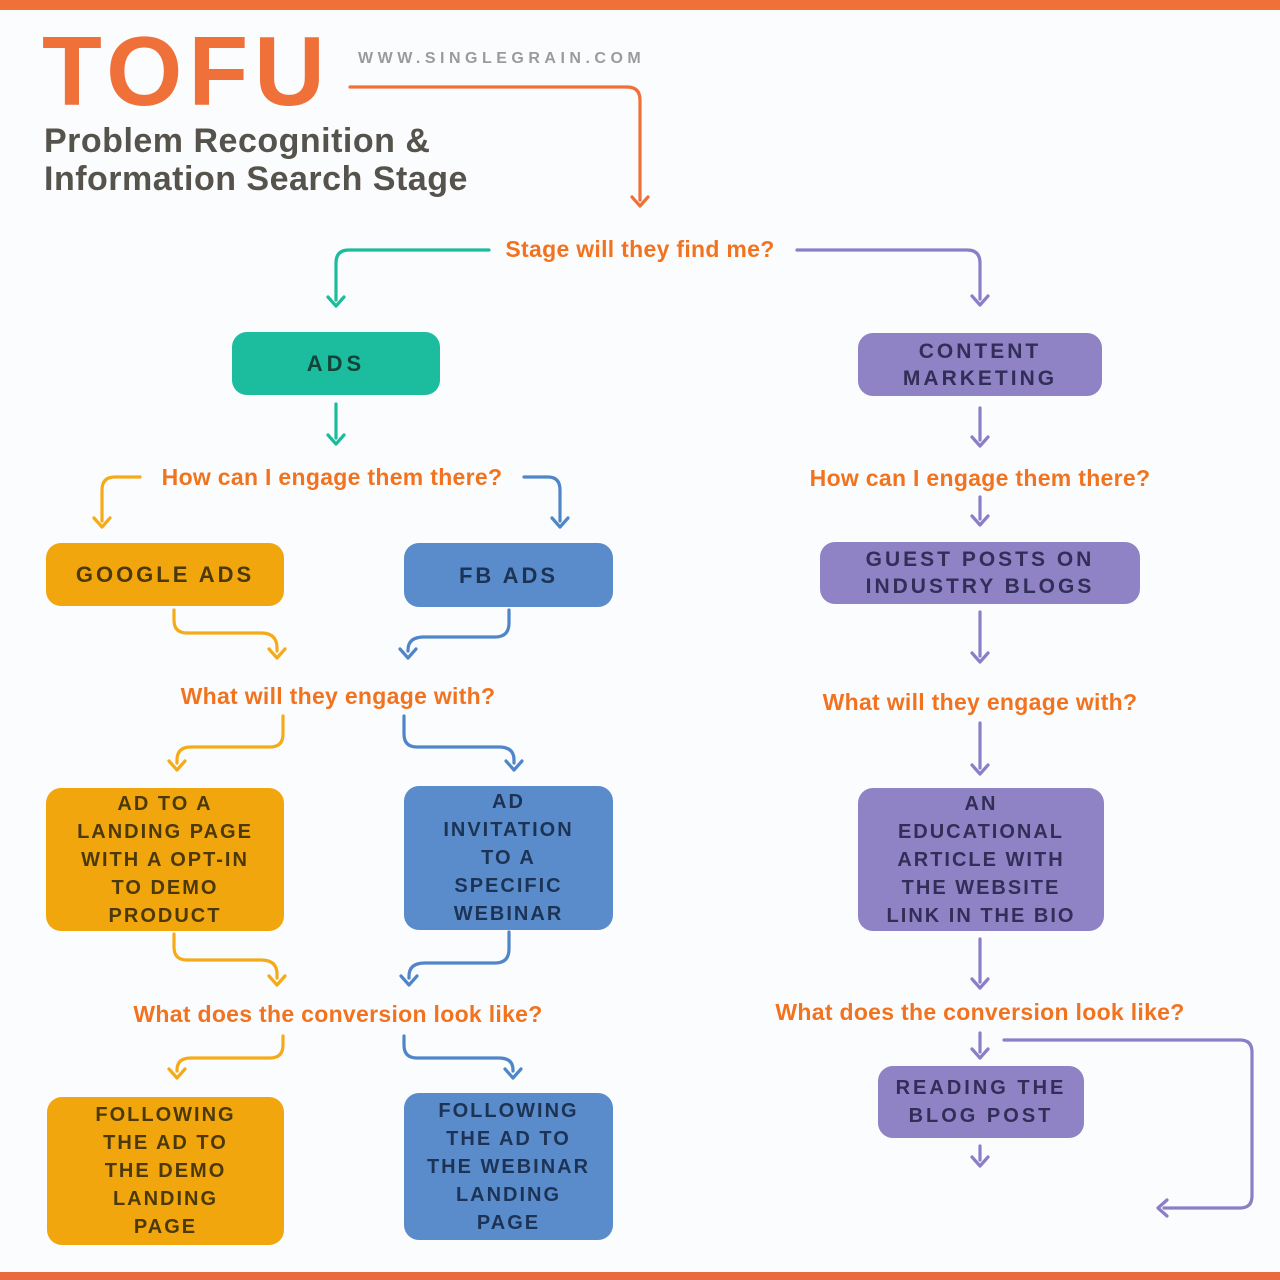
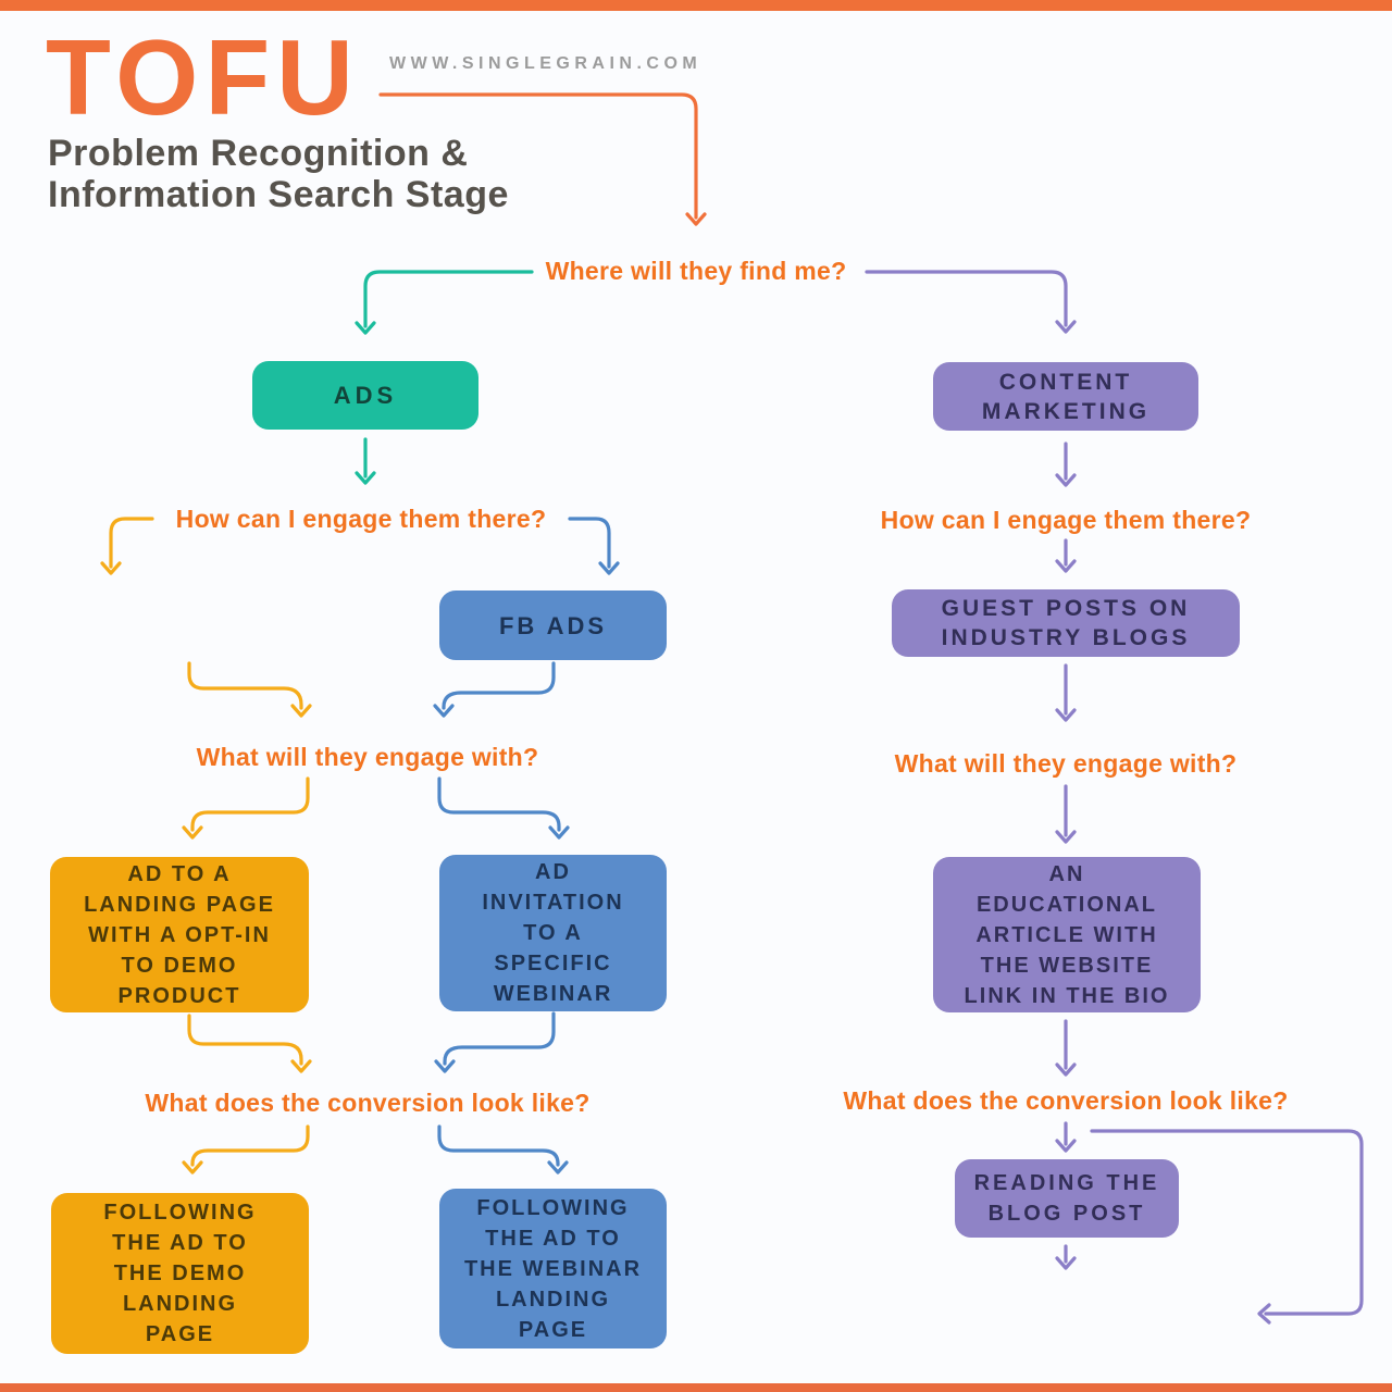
  TOFU
  WWW.SINGLEGRAIN.COM
  Problem Recognition &
  Information Search Stage
- Stage will they find me?
+ Where will they find me?
  How can I engage them there?
  How can I engage them there?
  What will they engage with?
  What will they engage with?
  What does the conversion look like?
  What does the conversion look like?
  ADS
  CONTENT
  MARKETING
- GOOGLE ADS
  FB ADS
  GUEST POSTS ON
  INDUSTRY BLOGS
  AD TO A
  LANDING PAGE
  WITH A OPT-IN
  TO DEMO
  PRODUCT
  AD
  INVITATION
  TO A
  SPECIFIC
  WEBINAR
  AN
  EDUCATIONAL
  ARTICLE WITH
  THE WEBSITE
  LINK IN THE BIO
  FOLLOWING
  THE AD TO
  THE DEMO
  LANDING
  PAGE
  FOLLOWING
  THE AD TO
  THE WEBINAR
  LANDING
  PAGE
  READING THE
  BLOG POST
